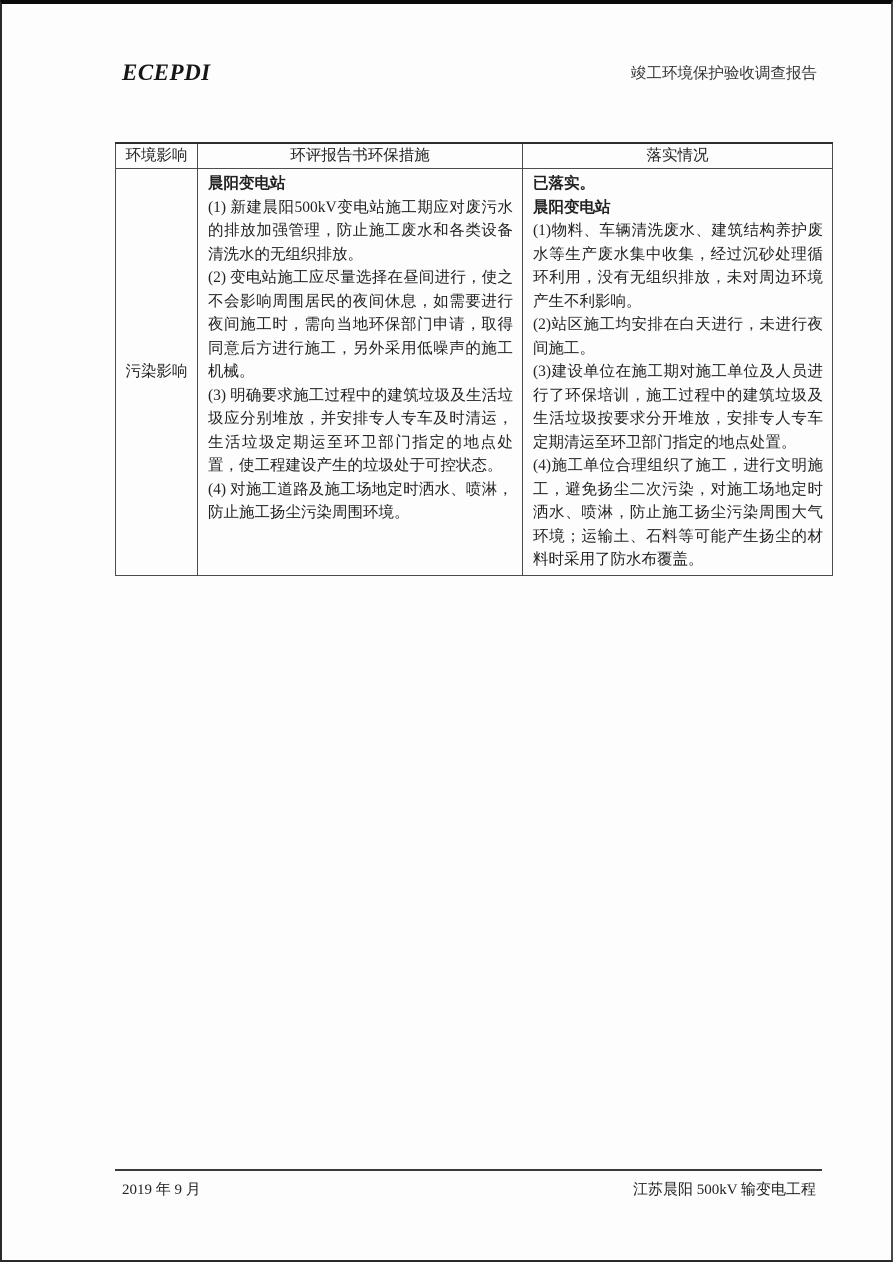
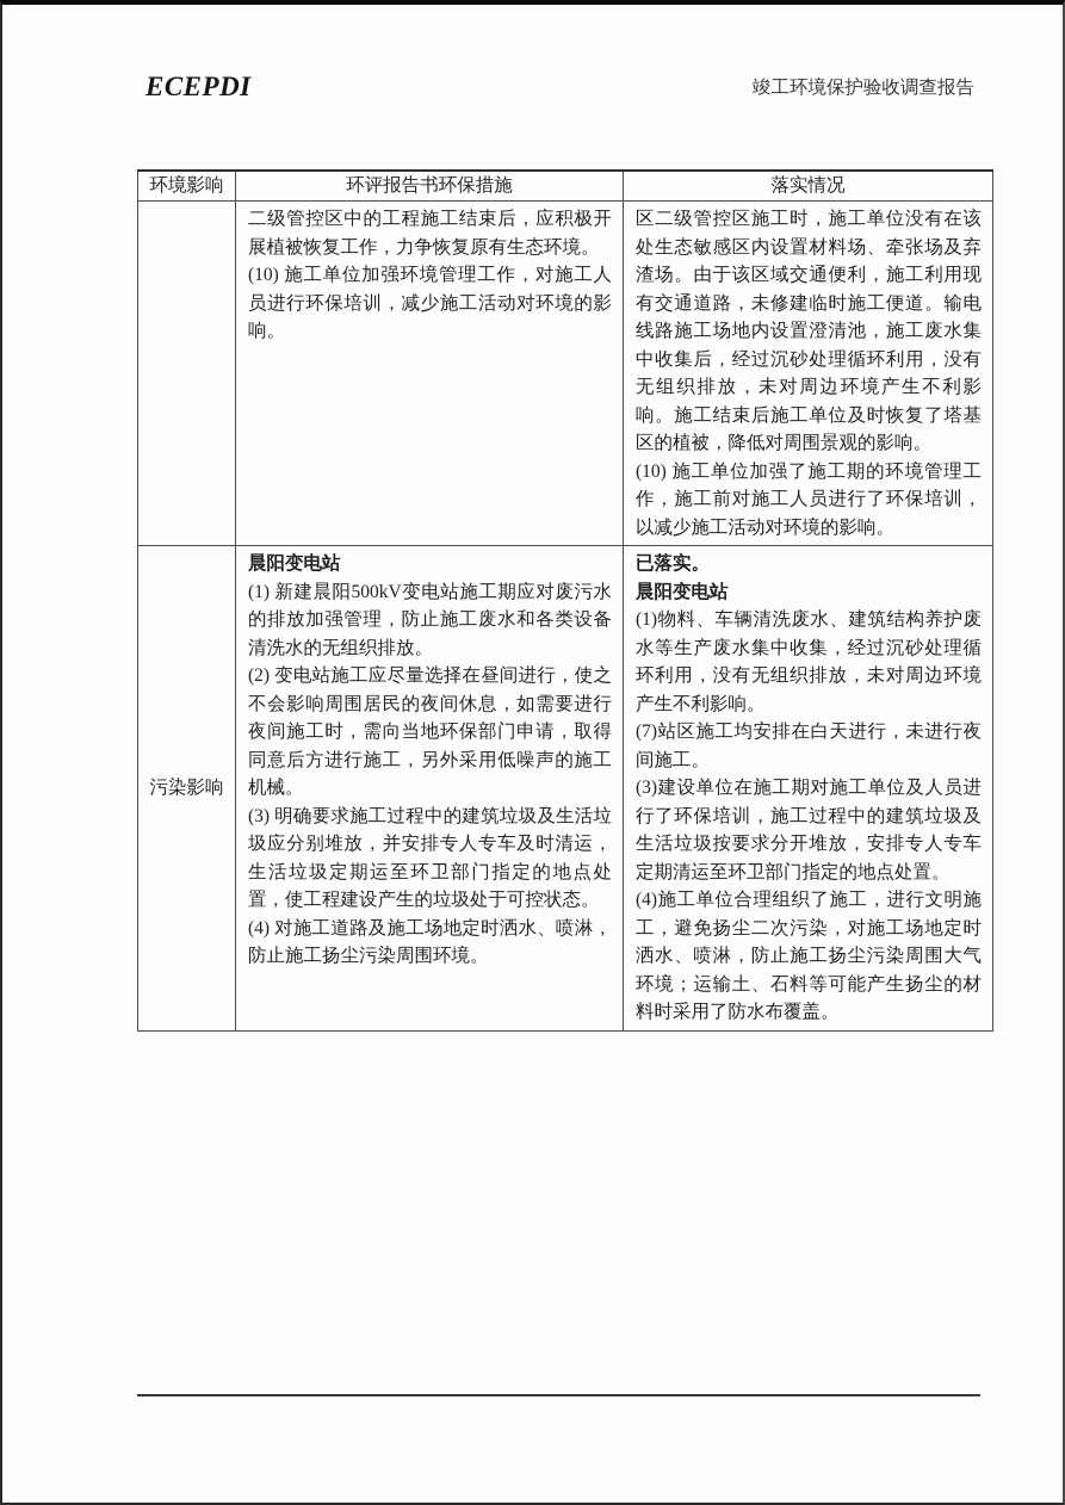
  ECEPDI
  竣工环境保护验收调查报告
  环境影响	环评报告书环保措施	落实情况
+ 	二级管控区中的工程施工结束后，应积极开展植被恢复工作，力争恢复原有生态环境。 (10) 施工单位加强环境管理工作，对施工人员进行环保培训，减少施工活动对环境的影响。	区二级管控区施工时，施工单位没有在该处生态敏感区内设置材料场、牵张场及弃渣场。由于该区域交通便利，施工利用现有交通道路，未修建临时施工便道。输电线路施工场地内设置澄清池，施工废水集中收集后，经过沉砂处理循环利用，没有无组织排放，未对周边环境产生不利影响。施工结束后施工单位及时恢复了塔基区的植被，降低对周围景观的影响。 (10) 施工单位加强了施工期的环境管理工作，施工前对施工人员进行了环保培训，以减少施工活动对环境的影响。
- 污染影响	晨阳变电站 (1) 新建晨阳500kV变电站施工期应对废污水的排放加强管理，防止施工废水和各类设备清洗水的无组织排放。 (2) 变电站施工应尽量选择在昼间进行，使之不会影响周围居民的夜间休息，如需要进行夜间施工时，需向当地环保部门申请，取得同意后方进行施工，另外采用低噪声的施工机械。 (3) 明确要求施工过程中的建筑垃圾及生活垃圾应分别堆放，并安排专人专车及时清运，生活垃圾定期运至环卫部门指定的地点处置，使工程建设产生的垃圾处于可控状态。 (4) 对施工道路及施工场地定时洒水、喷淋，防止施工扬尘污染周围环境。	已落实。 晨阳变电站 (1)物料、车辆清洗废水、建筑结构养护废水等生产废水集中收集，经过沉砂处理循环利用，没有无组织排放，未对周边环境产生不利影响。 (2)站区施工均安排在白天进行，未进行夜间施工。 (3)建设单位在施工期对施工单位及人员进行了环保培训，施工过程中的建筑垃圾及生活垃圾按要求分开堆放，安排专人专车定期清运至环卫部门指定的地点处置。 (4)施工单位合理组织了施工，进行文明施工，避免扬尘二次污染，对施工场地定时洒水、喷淋，防止施工扬尘污染周围大气环境；运输土、石料等可能产生扬尘的材料时采用了防水布覆盖。
+ 污染影响	晨阳变电站 (1) 新建晨阳500kV变电站施工期应对废污水的排放加强管理，防止施工废水和各类设备清洗水的无组织排放。 (2) 变电站施工应尽量选择在昼间进行，使之不会影响周围居民的夜间休息，如需要进行夜间施工时，需向当地环保部门申请，取得同意后方进行施工，另外采用低噪声的施工机械。 (3) 明确要求施工过程中的建筑垃圾及生活垃圾应分别堆放，并安排专人专车及时清运，生活垃圾定期运至环卫部门指定的地点处置，使工程建设产生的垃圾处于可控状态。 (4) 对施工道路及施工场地定时洒水、喷淋，防止施工扬尘污染周围环境。	已落实。 晨阳变电站 (1)物料、车辆清洗废水、建筑结构养护废水等生产废水集中收集，经过沉砂处理循环利用，没有无组织排放，未对周边环境产生不利影响。 (7)站区施工均安排在白天进行，未进行夜间施工。 (3)建设单位在施工期对施工单位及人员进行了环保培训，施工过程中的建筑垃圾及生活垃圾按要求分开堆放，安排专人专车定期清运至环卫部门指定的地点处置。 (4)施工单位合理组织了施工，进行文明施工，避免扬尘二次污染，对施工场地定时洒水、喷淋，防止施工扬尘污染周围大气环境；运输土、石料等可能产生扬尘的材料时采用了防水布覆盖。
- 2019 年 9 月
- 江苏晨阳 500kV 输变电工程
